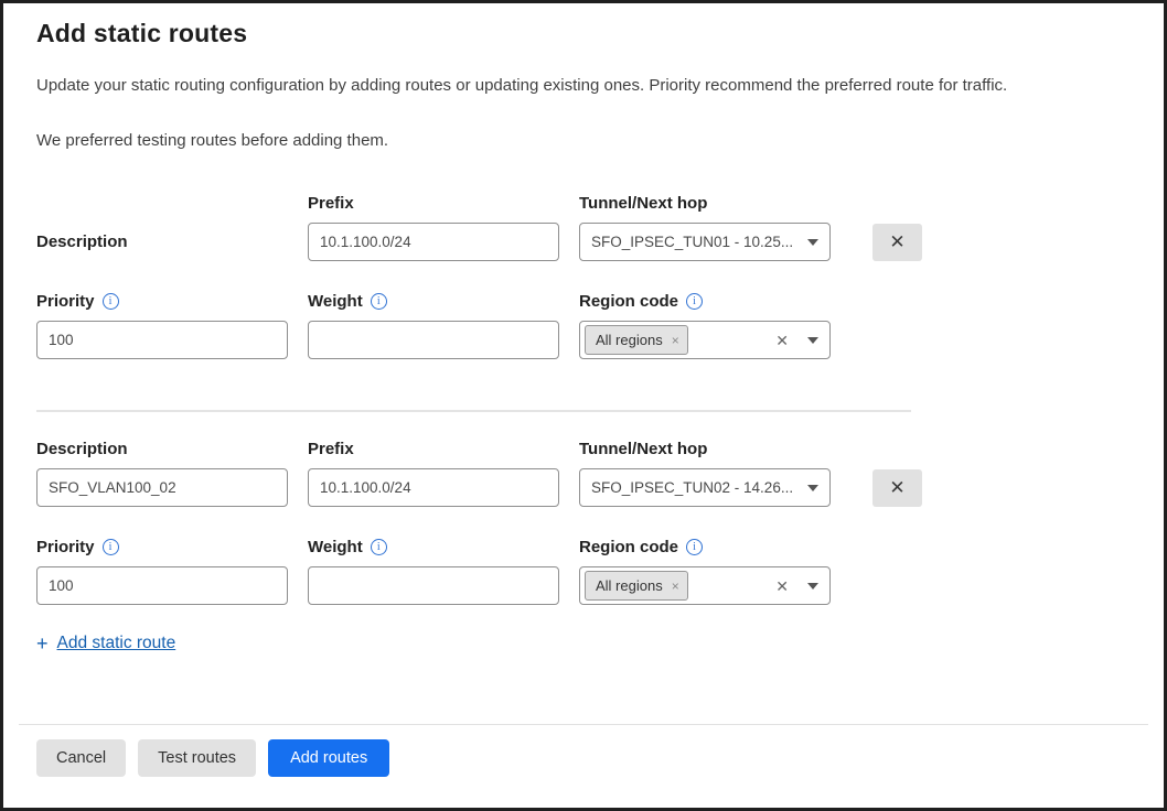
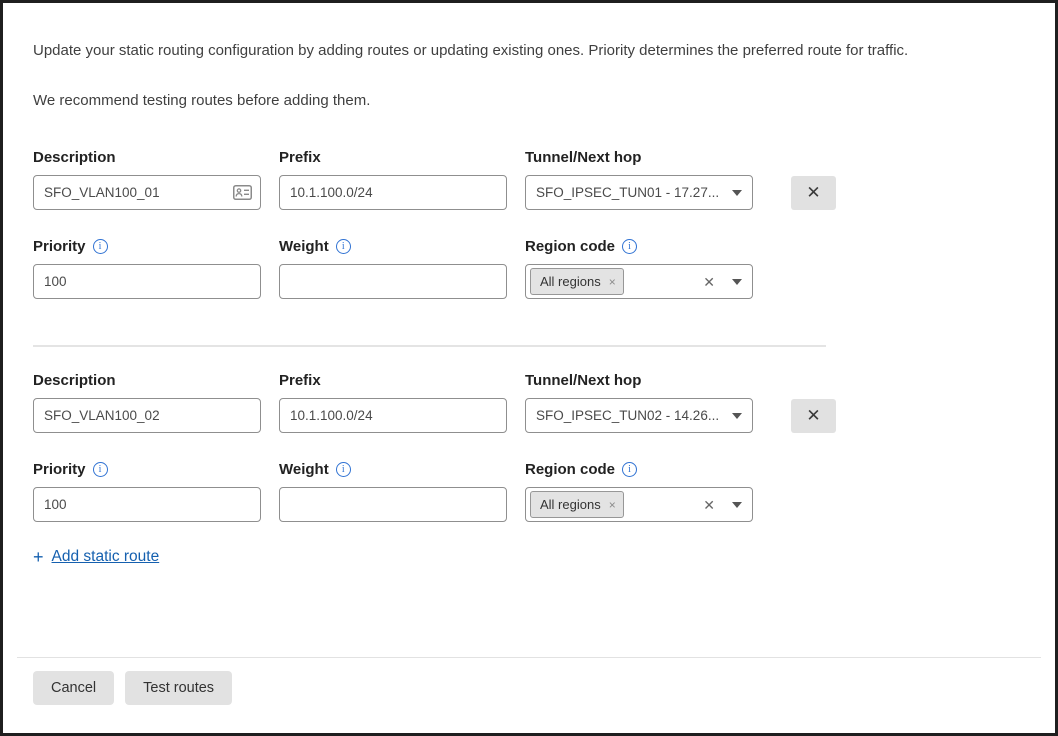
- Add static routes
- Update your static routing configuration by adding routes or updating existing ones. Priority recommend the preferred route for traffic.
+ Update your static routing configuration by adding routes or updating existing ones. Priority determines the preferred route for traffic.
- We preferred testing routes before adding them.
+ We recommend testing routes before adding them.
  Description
+ SFO_VLAN100_01
  Prefix
  10.1.100.0/24
  Tunnel/Next hop
- SFO_IPSEC_TUN01 - 10.25...
+ SFO_IPSEC_TUN01 - 17.27...
  ✕
  Priority
  i
  100
  Weight
  i
  Region code
  i
  All regions
  ×
  ✕
  Description
  SFO_VLAN100_02
  Prefix
  10.1.100.0/24
  Tunnel/Next hop
  SFO_IPSEC_TUN02 - 14.26...
  ✕
  Priority
  i
  100
  Weight
  i
  Region code
  i
  All regions
  ×
  ✕
  +
  Add static route
  Cancel
  Test routes
- Add routes
